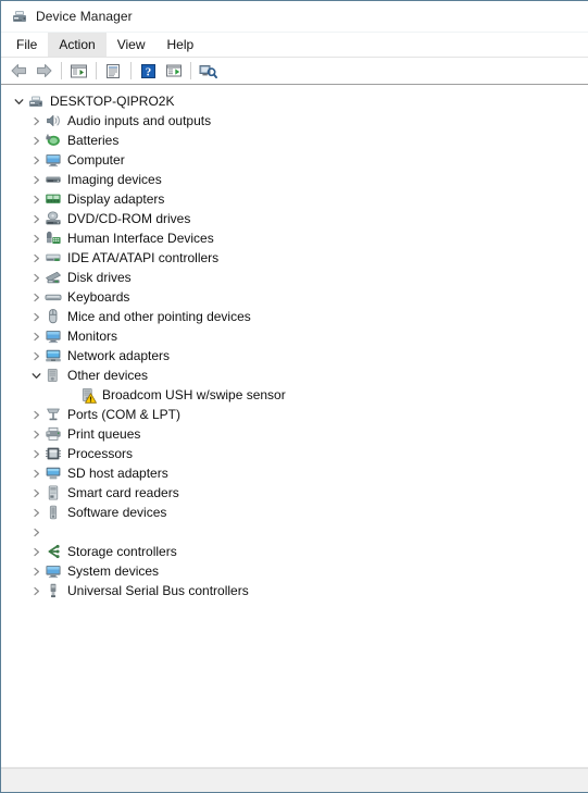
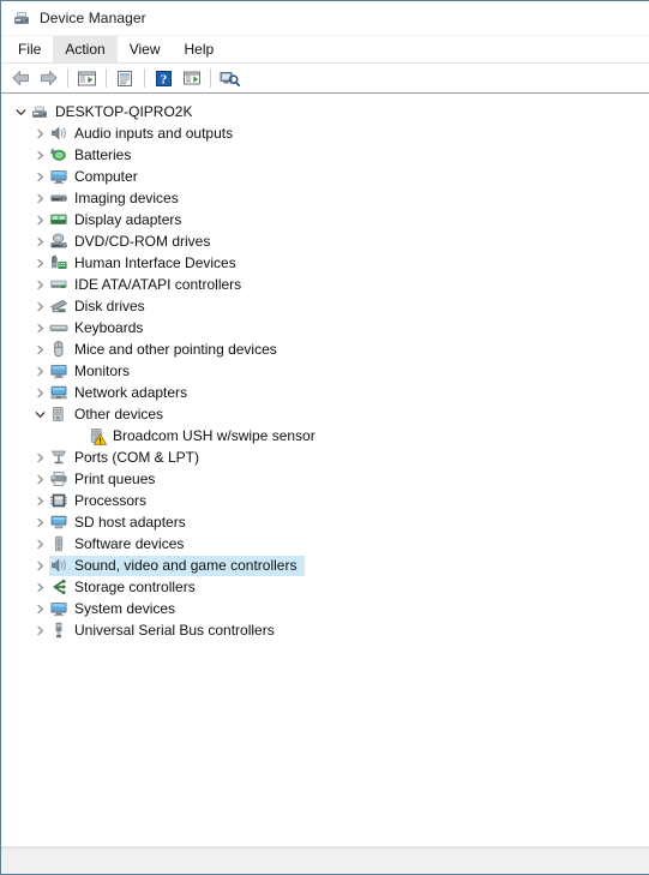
  Device Manager
  File
  Action
  View
  Help
  ?
  DESKTOP-QIPRO2K
  Audio inputs and outputs
  Batteries
  Computer
  Imaging devices
  Display adapters
  DVD/CD-ROM drives
  Human Interface Devices
  IDE ATA/ATAPI controllers
  Disk drives
  Keyboards
  Mice and other pointing devices
  Monitors
  Network adapters
  Other devices
  Broadcom USH w/swipe sensor
  Ports (COM & LPT)
  Print queues
  Processors
  SD host adapters
- Smart card readers
  Software devices
+ Sound, video and game controllers
  Storage controllers
  System devices
  Universal Serial Bus controllers
